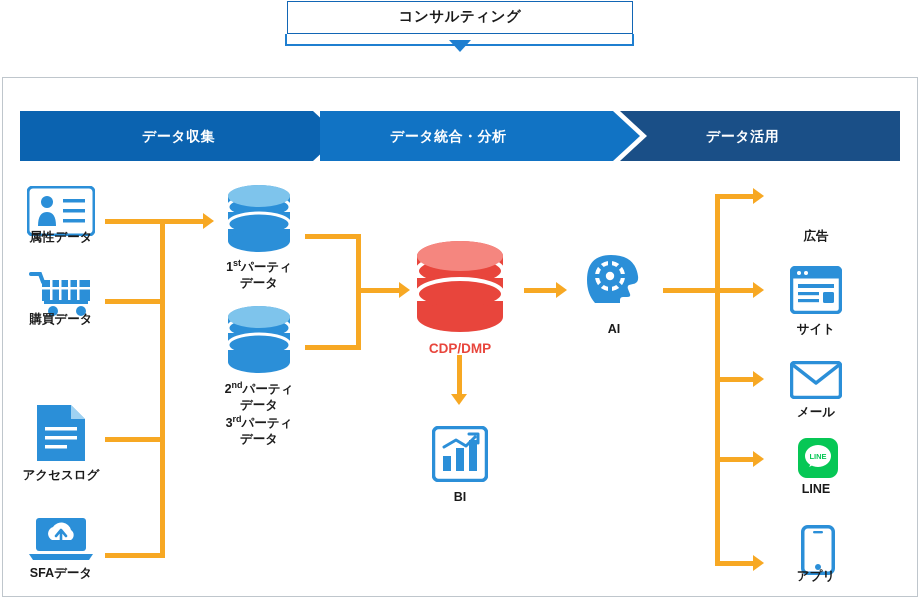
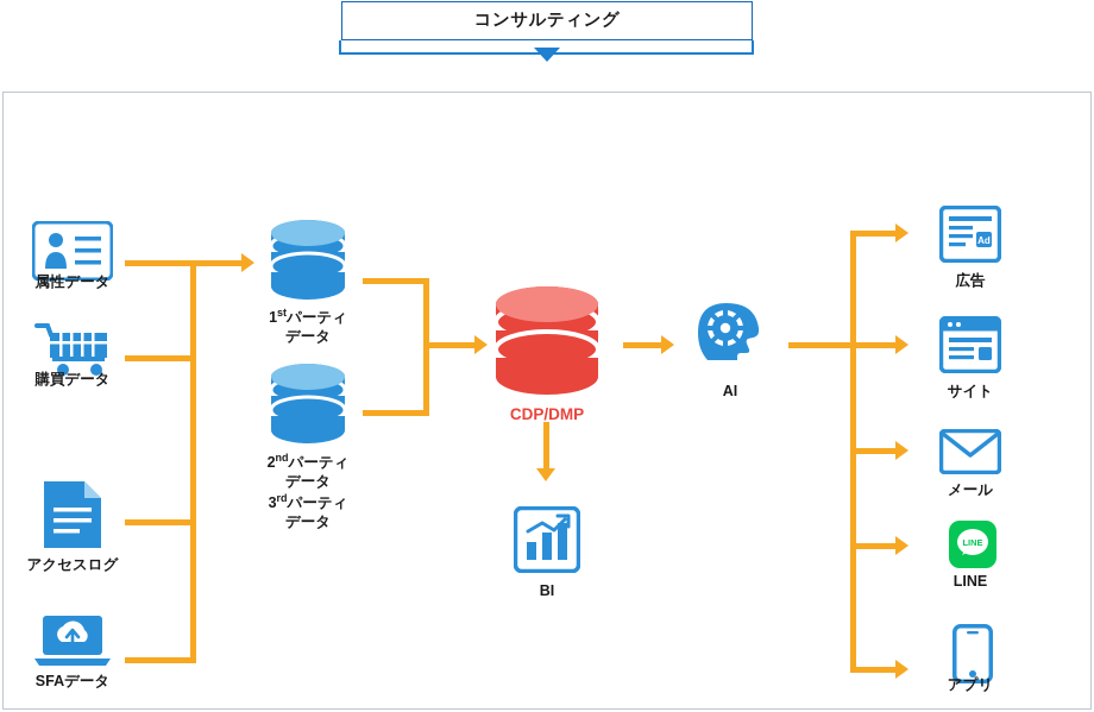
  コンサルティング
- データ収集
- データ統合・分析
- データ活用
  属性データ
  購買データ
  アクセスログ
  SFAデータ
  1stパーティ
  データ
  2ndパーティ
  データ
  3rdパーティ
  データ
  CDP/DMP
  AI
  BI
+ Ad
  広告
  サイト
  メール
  LINE
  LINE
  アプリ
